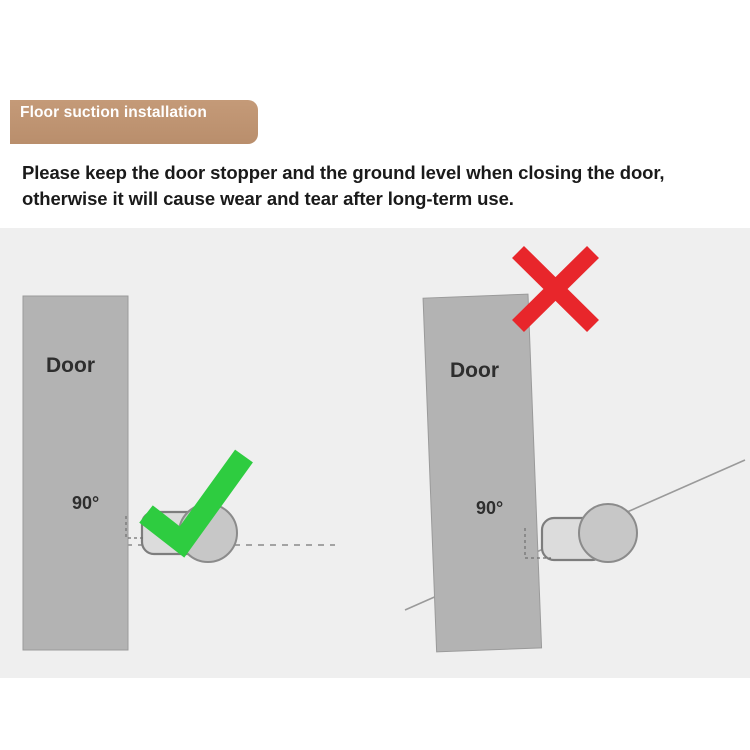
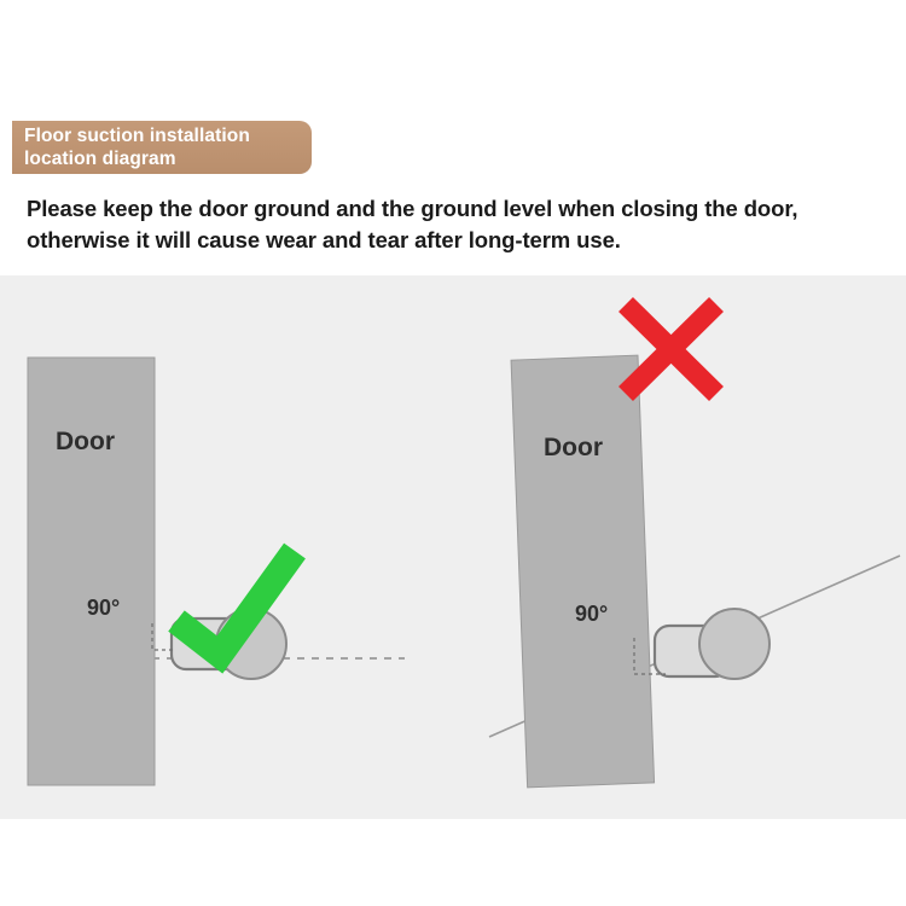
  Floor suction installation
+ location diagram
- Please keep the door stopper and the ground level when closing the door, otherwise it will cause wear and tear after long-term use.
+ Please keep the door ground and the ground level when closing the door, otherwise it will cause wear and tear after long-term use.
  Door
  90°
  Door
  90°
